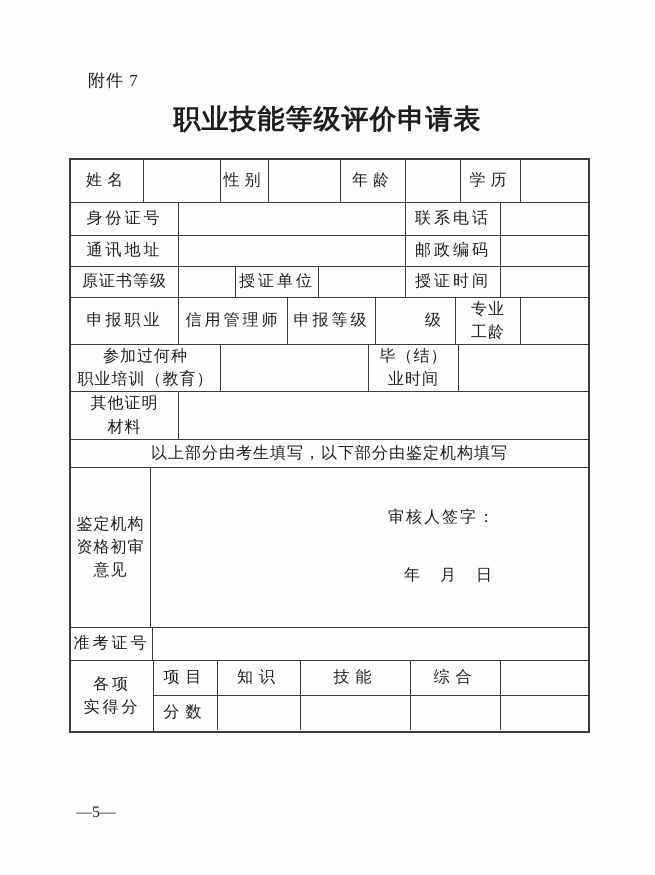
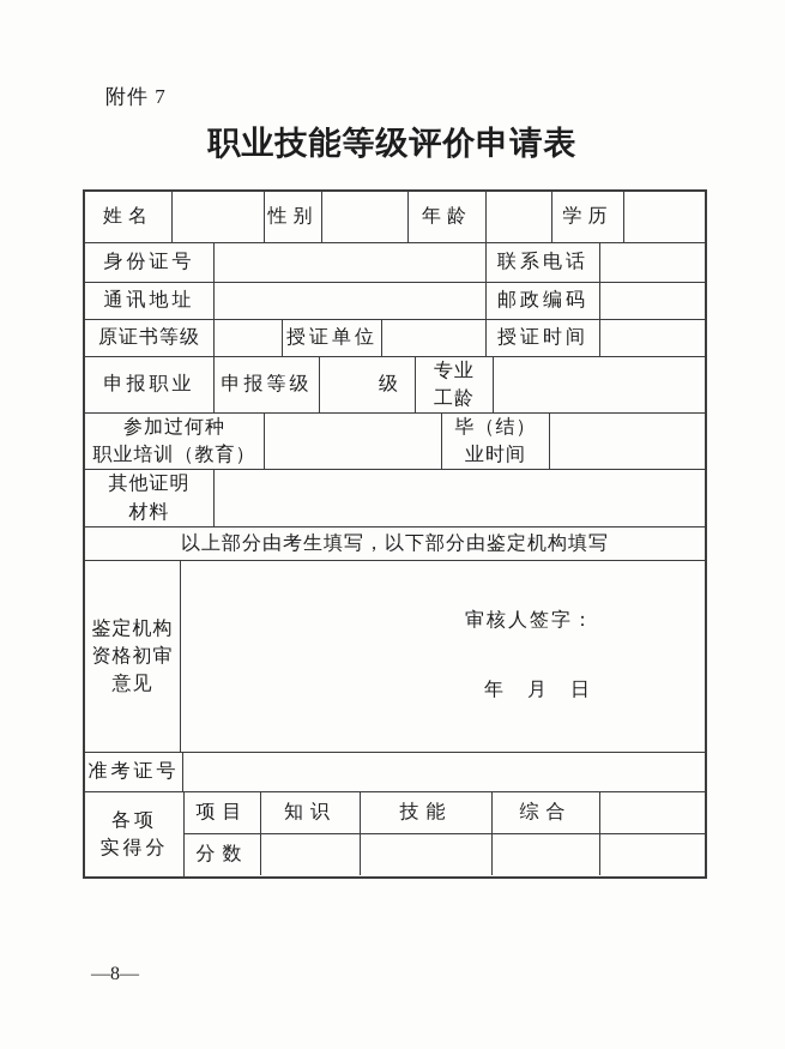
  附件 7
  职业技能等级评价申请表
  姓名
  性别
  年龄
  学历
  身份证号
  联系电话
  通讯地址
  邮政编码
  原证书等级
  授证单位
  授证时间
  申报职业
- 信用管理师
  申报等级
  级
  专业
  工龄
  参加过何种
  职业培训（教育）
  毕（结）
  业时间
  其他证明
  材料
  以上部分由考生填写，以下部分由鉴定机构填写
  鉴定机构
  资格初审
  意见
  审核人签字：
  年 月 日
  准考证号
  各项
  实得分
  项目
  知识
  技能
  综合
  分数
- —5—
+ —8—
